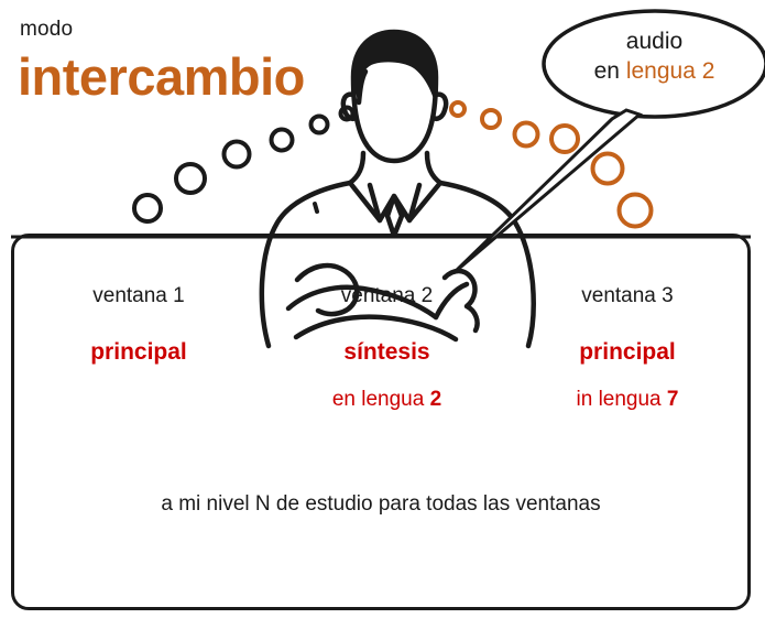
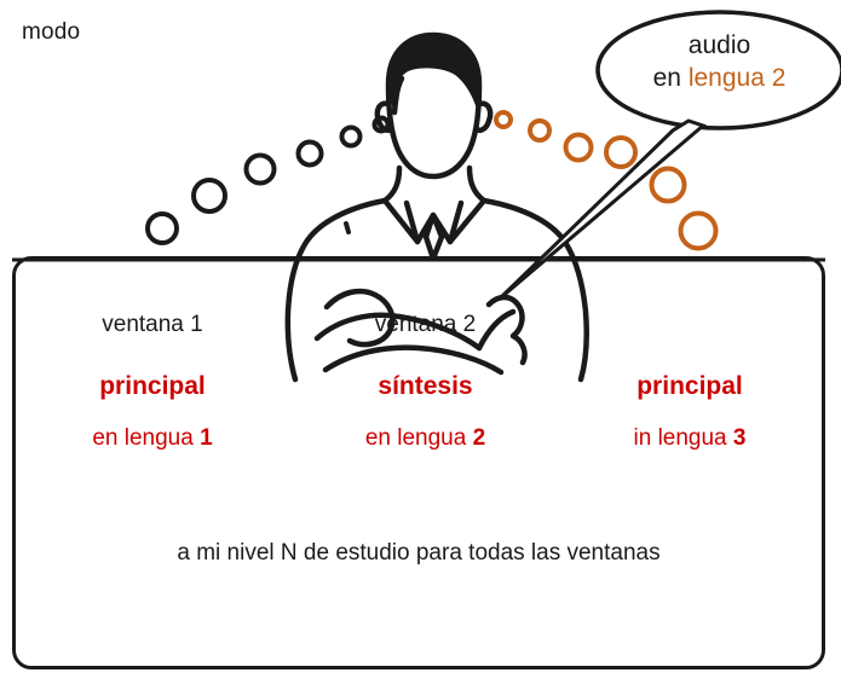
  modo
- intercambio
  audio
  en lengua 2
  ventana 1
  principal
+ en lengua 1
  ventana 2
  síntesis
  en lengua 2
- ventana 3
  principal
- in lengua 7
+ in lengua 3
  a mi nivel N de estudio para todas las ventanas
